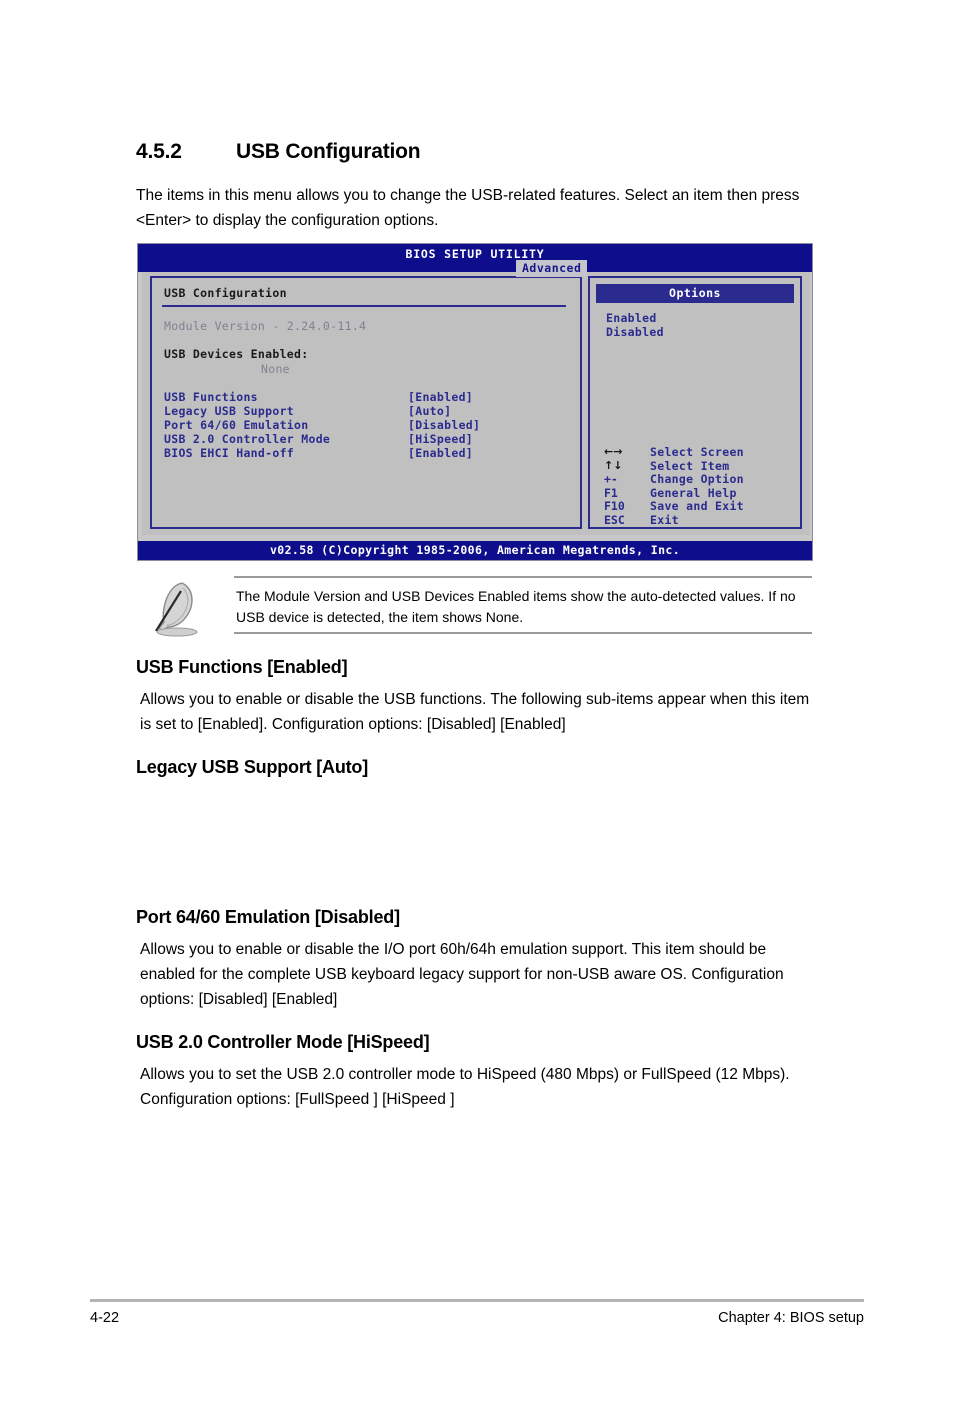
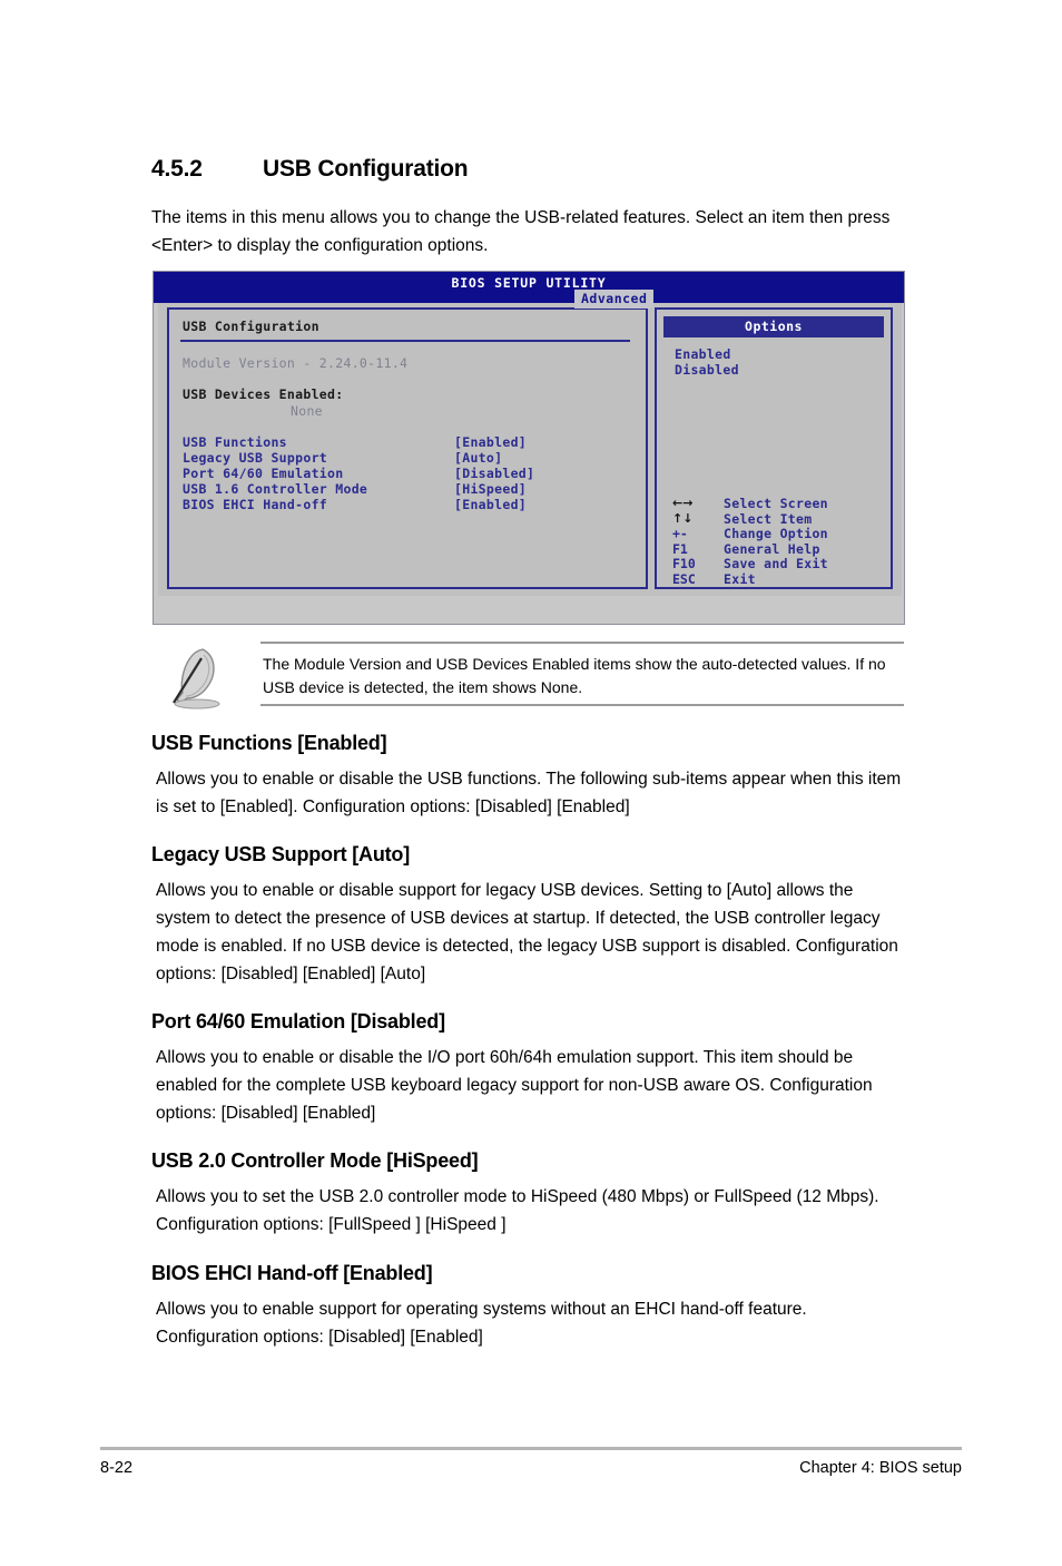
  4.5.2 USB Configuration
  The items in this menu allows you to change the USB-related features. Select an item then press <Enter> to display the configuration options.
  BIOS SETUP UTILITY
  Advanced
  USB Configuration
  Module Version - 2.24.0-11.4
  USB Devices Enabled:
  None
  USB Functions
  [Enabled]
  Legacy USB Support
  [Auto]
  Port 64/60 Emulation
  [Disabled]
- USB 2.0 Controller Mode
+ USB 1.6 Controller Mode
  [HiSpeed]
  BIOS EHCI Hand-off
  [Enabled]
  Options
  Enabled
  Disabled
  ←→
  Select Screen
  ↑↓
  Select Item
  +-
  Change Option
  F1
  General Help
  F10
  Save and Exit
  ESC
  Exit
- v02.58 (C)Copyright 1985-2006, American Megatrends, Inc.
  The Module Version and USB Devices Enabled items show the auto-detected values. If no USB device is detected, the item shows None.
  USB Functions [Enabled]
  Allows you to enable or disable the USB functions. The following sub-items appear when this item is set to [Enabled]. Configuration options: [Disabled] [Enabled]
  Legacy USB Support [Auto]
+ Allows you to enable or disable support for legacy USB devices. Setting to [Auto] allows the system to detect the presence of USB devices at startup. If detected, the USB controller legacy mode is enabled. If no USB device is detected, the legacy USB support is disabled. Configuration options: [Disabled] [Enabled] [Auto]
  Port 64/60 Emulation [Disabled]
  Allows you to enable or disable the I/O port 60h/64h emulation support. This item should be enabled for the complete USB keyboard legacy support for non-USB aware OS. Configuration options: [Disabled] [Enabled]
  USB 2.0 Controller Mode [HiSpeed]
  Allows you to set the USB 2.0 controller mode to HiSpeed (480 Mbps) or FullSpeed (12 Mbps). Configuration options: [FullSpeed ] [HiSpeed ]
+ BIOS EHCI Hand-off [Enabled]
+ Allows you to enable support for operating systems without an EHCI hand-off feature. Configuration options: [Disabled] [Enabled]
- 4-22
+ 8-22
  Chapter 4: BIOS setup
